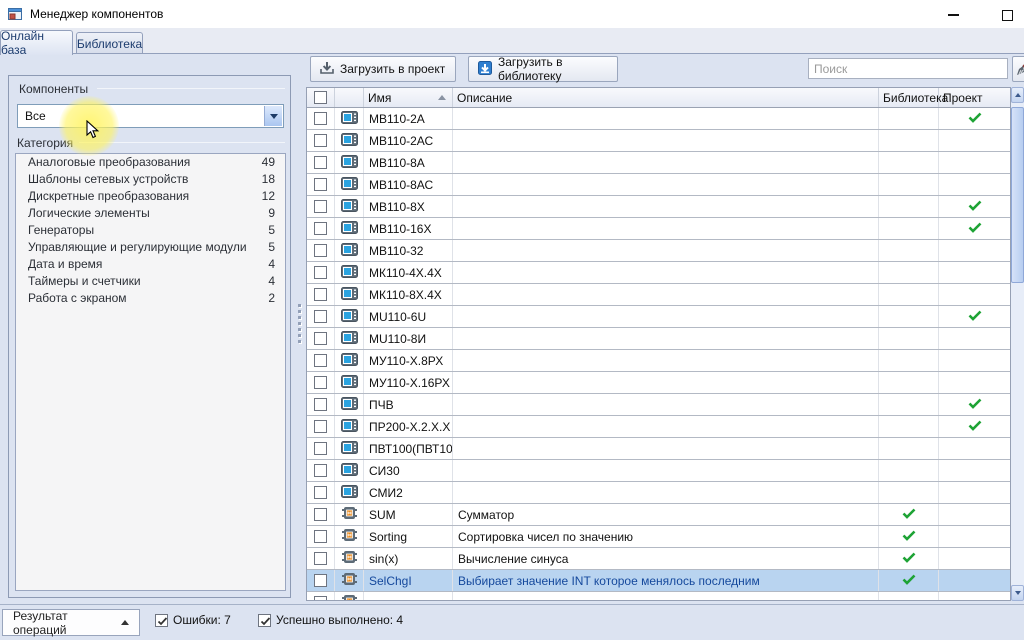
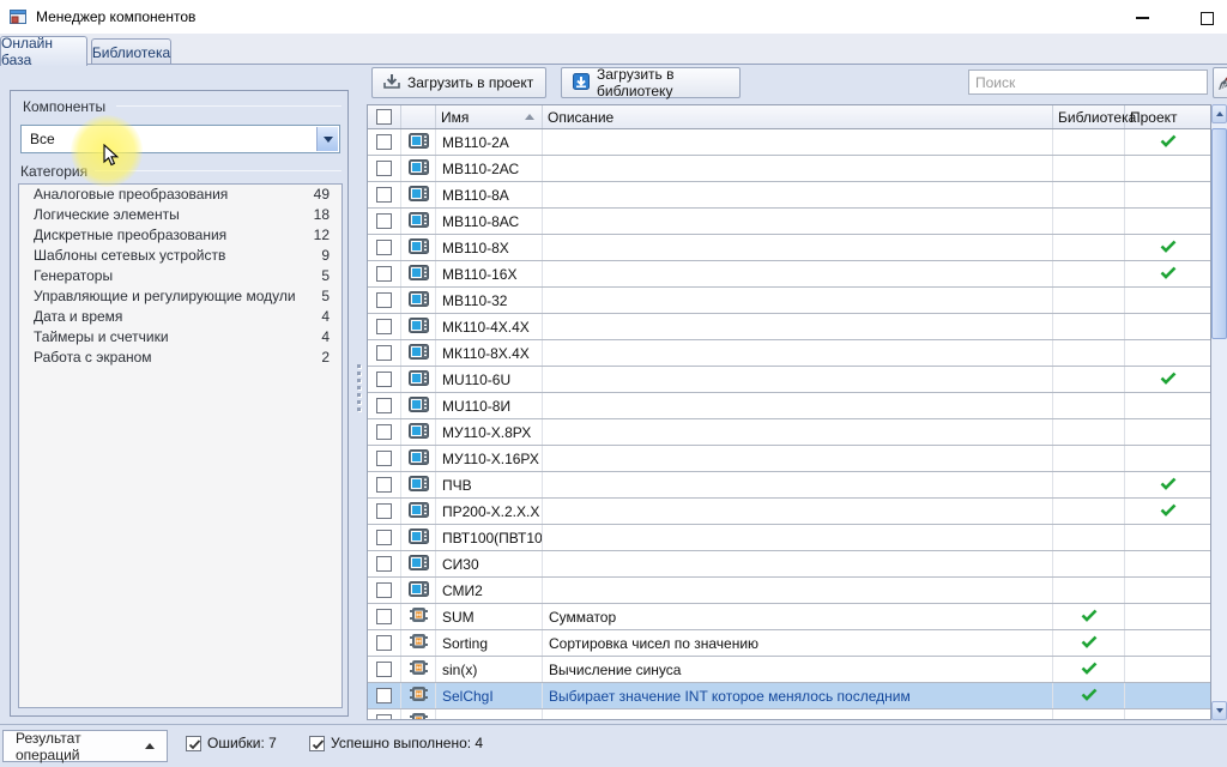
  Менеджер компонентов
  Онлайн база
  Библиотека
  Компоненты
  Все
  Категори
  Аналоговые преобразования
  49
- Шаблоны сетевых устройств
+ Логические элементы
  18
  Дискретные преобразования
  12
- Логические элементы
+ Шаблоны сетевых устройств
  9
  Генераторы
  5
  Управляющие и регулирующие модули
  5
  Дата и время
  4
  Таймеры и счетчики
  4
  Работа с экраном
  2
  Загрузить в проект
  Загрузить в библиотеку
  Поиск
  Имя
  Описание
  Библиотека
  Проект
  МВ110-2А
  МВ110-2АС
  МВ110-8А
  МВ110-8АС
  МВ110-8Х
  МВ110-16Х
  МВ110-32
  МК110-4Х.4Х
  МК110-8Х.4Х
  MU110-6U
  MU110-8И
  МУ110-Х.8РХ
  МУ110-Х.16РХ
  ПЧВ
  ПР200-Х.2.Х.Х
  ПВТ100(ПВТ10
  СИ30
  СМИ2
  SUM
  Сумматор
  Sorting
  Сортировка чисел по значению
  sin(x)
  Вычисление синуса
  SelChgI
  Выбирает значение INT которое менялось последним
  Результат операций
  Ошибки: 7
  Успешно выполнено: 4
